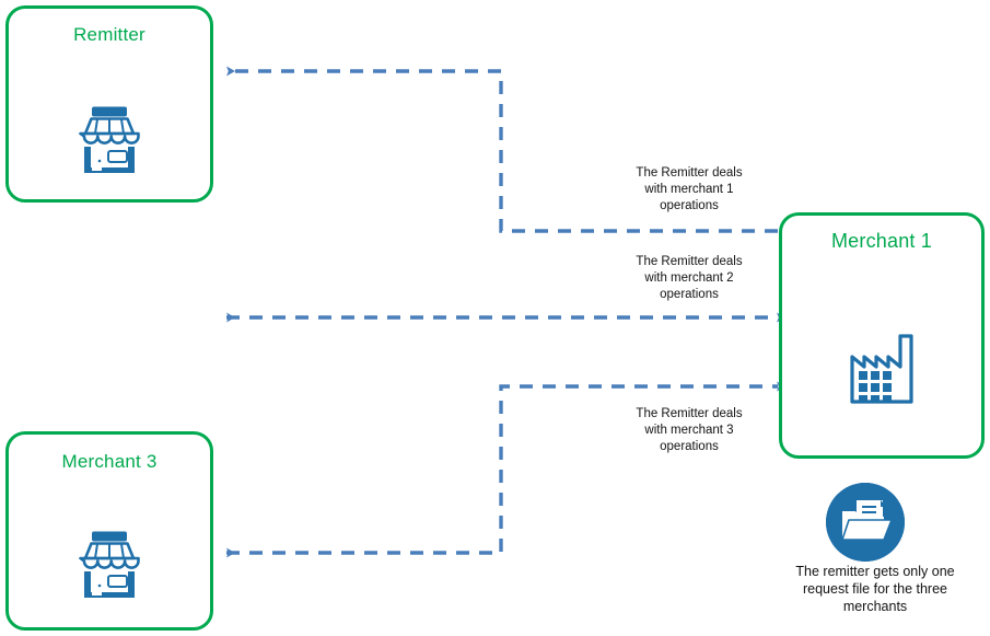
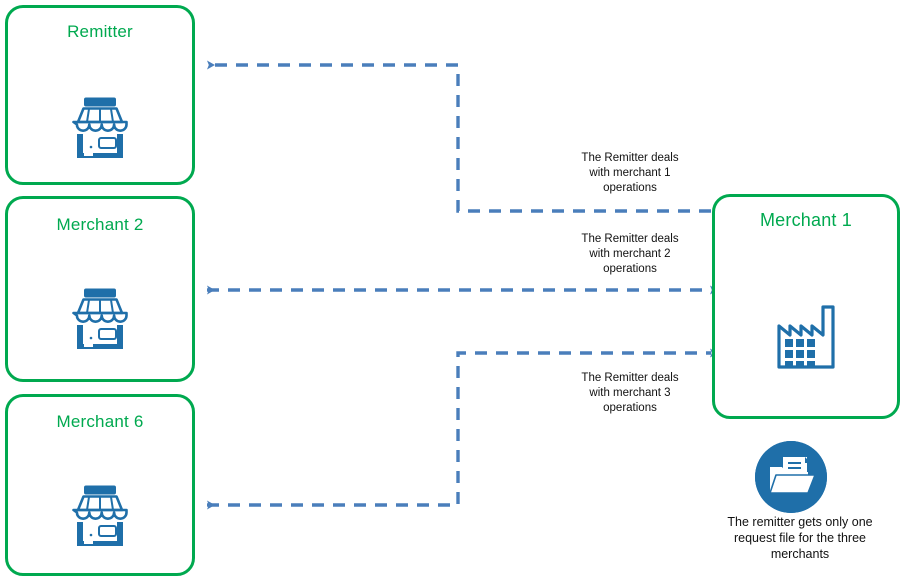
  Remitter
+ Merchant 2
- Merchant 3
+ Merchant 6
  Merchant 1
  The Remitter deals
  with merchant 1
  operations
  The Remitter deals
  with merchant 2
  operations
  The Remitter deals
  with merchant 3
  operations
  The remitter gets only one
  request file for the three
  merchants
